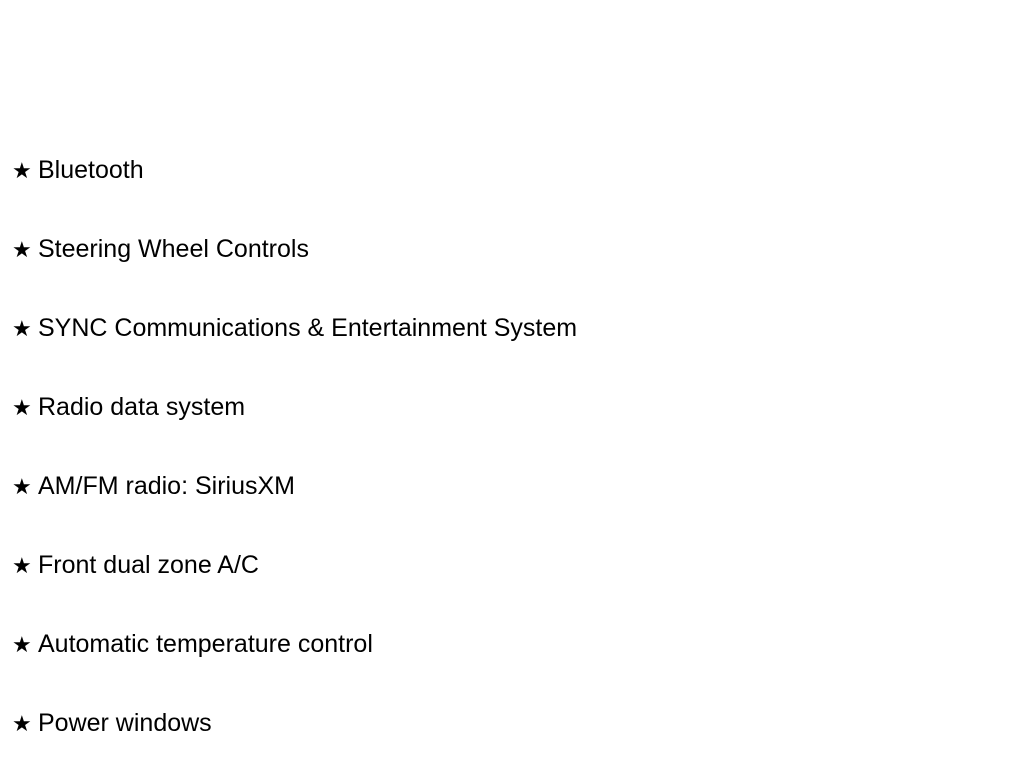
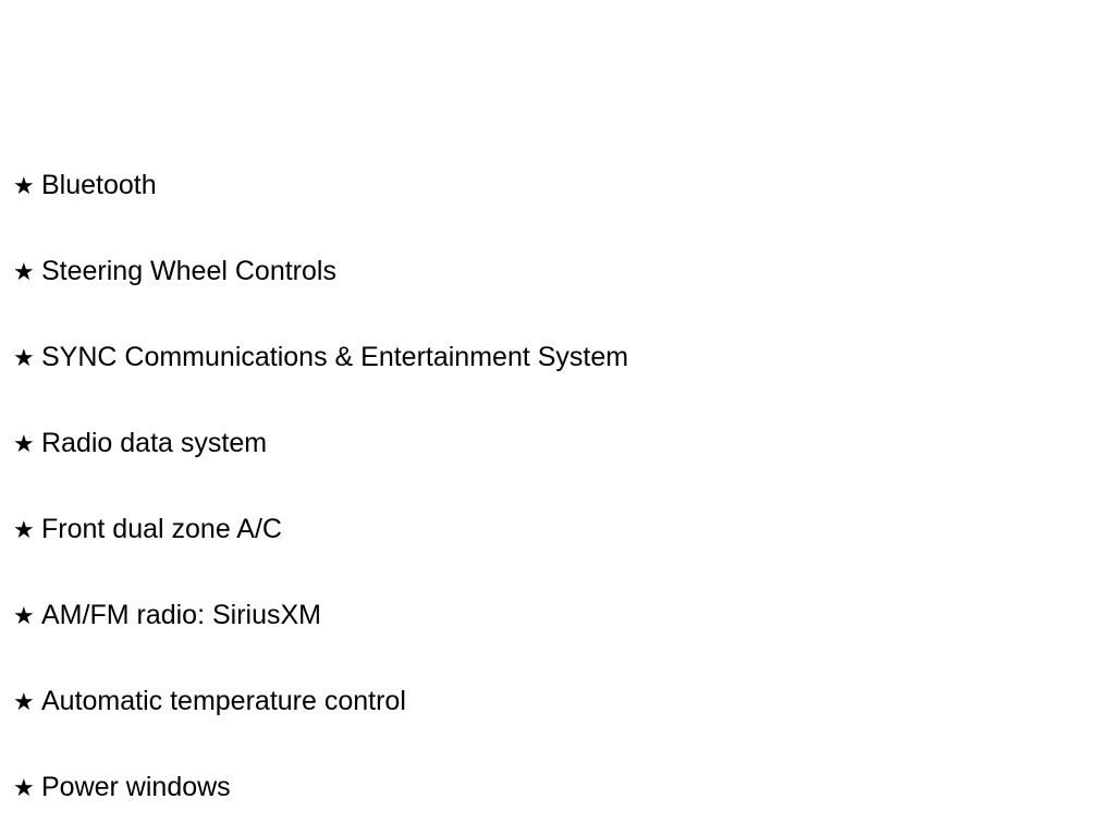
  ★
  Bluetooth
  ★
  Steering Wheel Controls
  ★
  SYNC Communications & Entertainment System
  ★
  Radio data system
  ★
- AM/FM radio: SiriusXM
+ Front dual zone A/C
  ★
- Front dual zone A/C
+ AM/FM radio: SiriusXM
  ★
  Automatic temperature control
  ★
  Power windows
